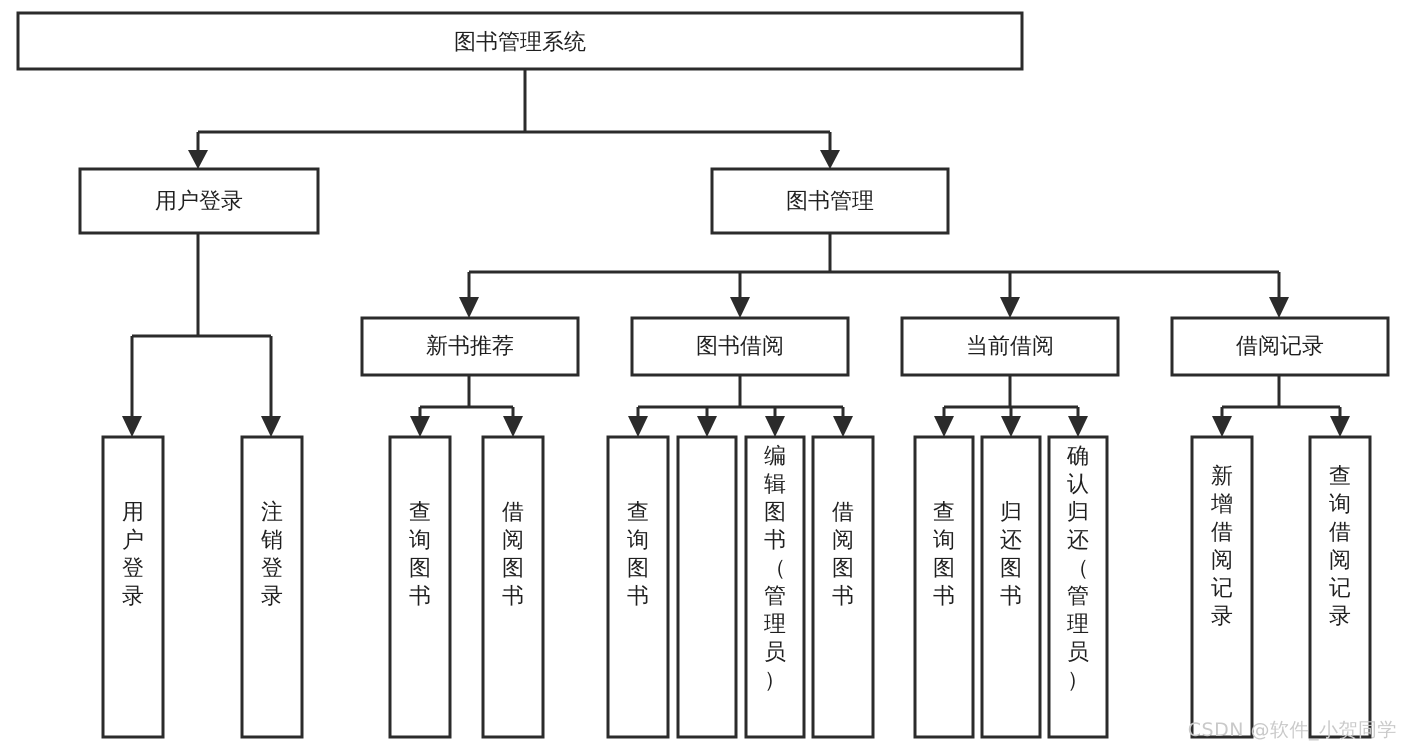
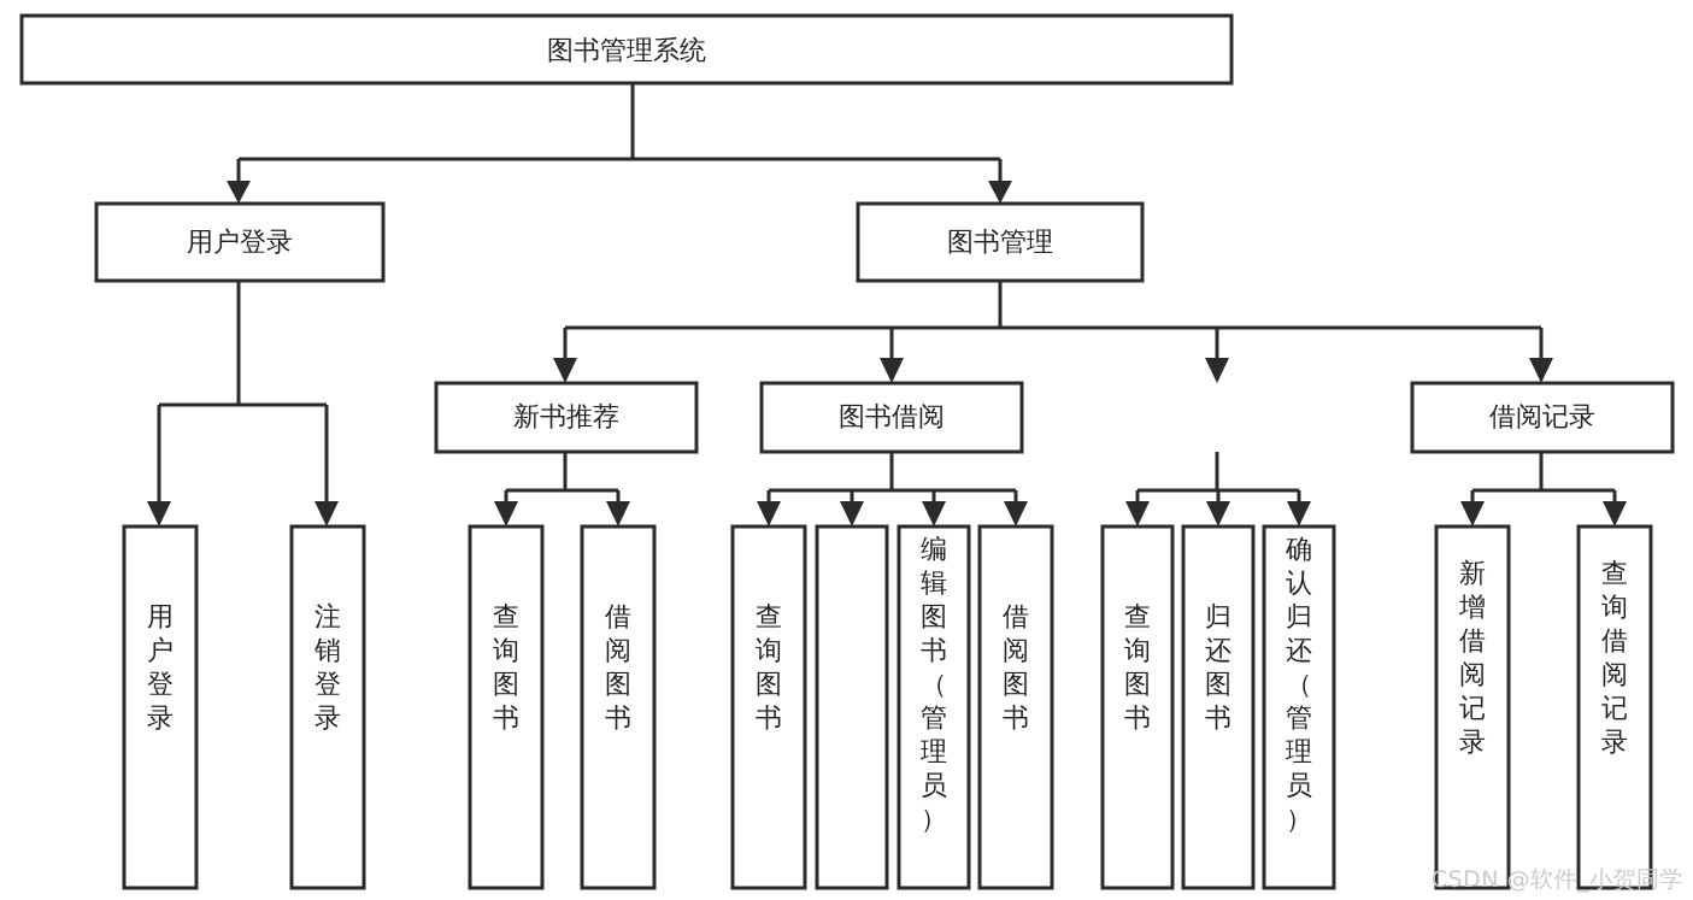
  图书管理系统
  用户登录
  图书管理
  新书推荐
  图书借阅
- 当前借阅
  借阅记录
  用户登录
  注销登录
  查询图书
  借阅图书
  查询图书
  编辑图书（管理员）
  借阅图书
  查询图书
  归还图书
  确认归还（管理员）
  新增借阅记录
  查询借阅记录
  CSDN @软件_小贺同学
